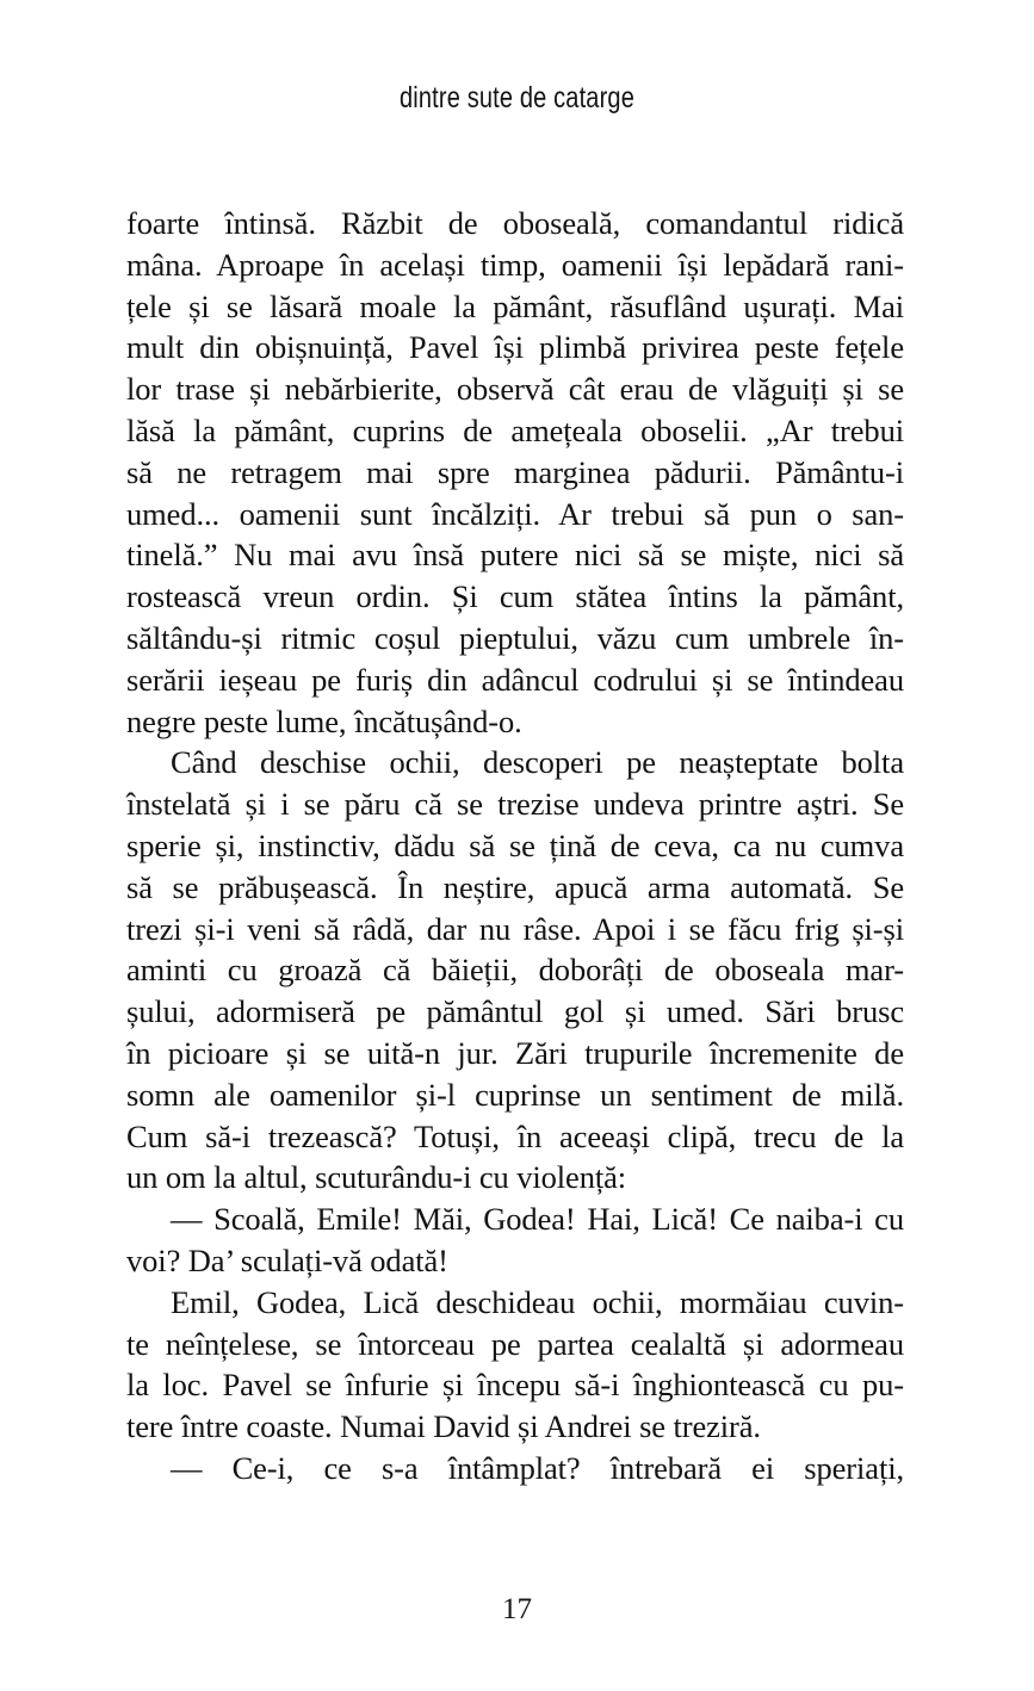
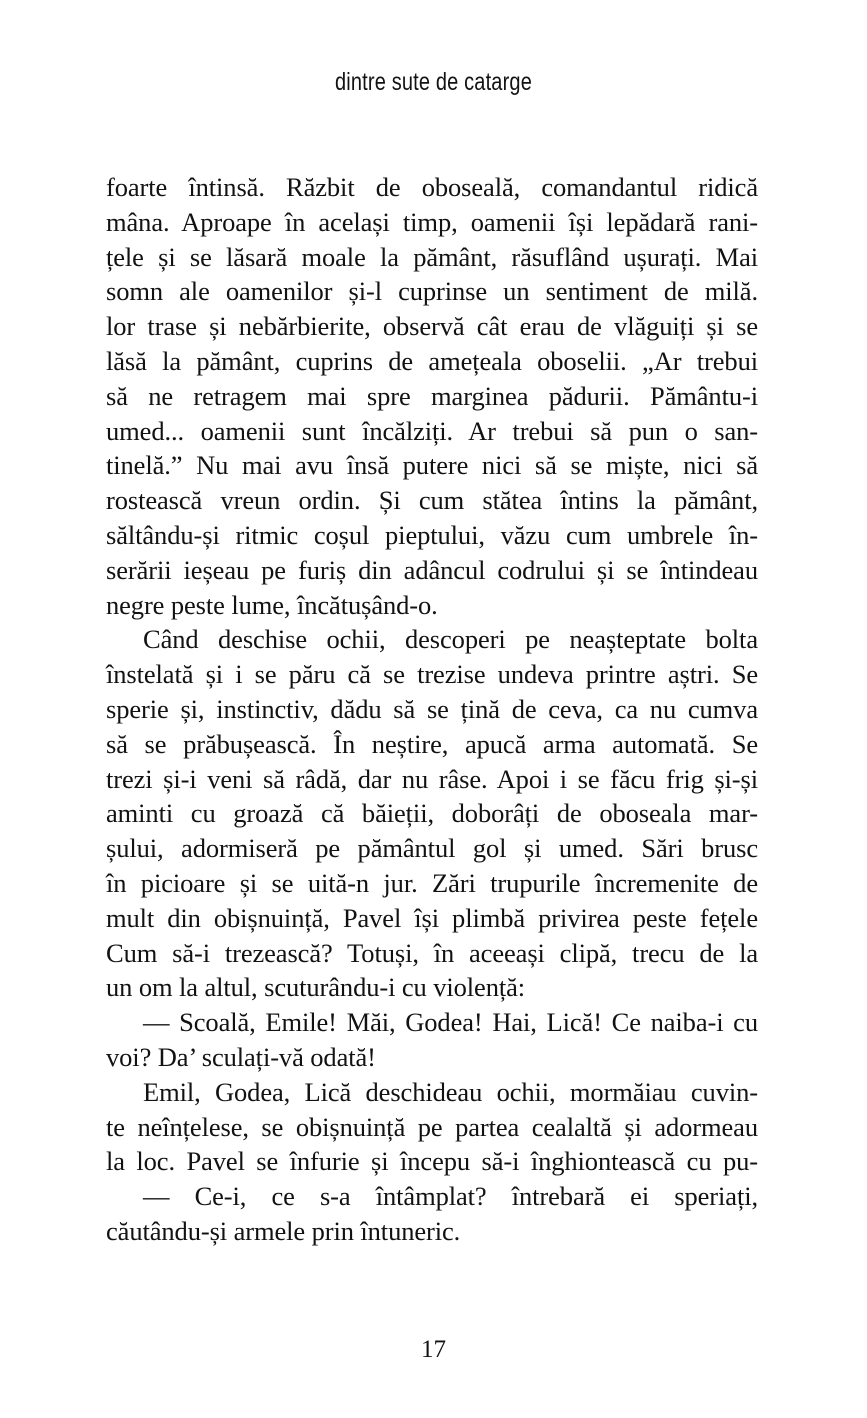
  dintre sute de catarge
  foarte întinsă. Răzbit de oboseală, comandantul ridică
  mâna. Aproape în același timp, oamenii își lepădară rani-
  țele și se lăsară moale la pământ, răsuflând ușurați. Mai
- mult din obișnuință, Pavel își plimbă privirea peste fețele
+ somn ale oamenilor și-l cuprinse un sentiment de milă.
  lor trase și nebărbierite, observă cât erau de vlăguiți și se
  lăsă la pământ, cuprins de amețeala oboselii. „Ar trebui
  să ne retragem mai spre marginea pădurii. Pământu-i
  umed... oamenii sunt încălziți. Ar trebui să pun o san-
  tinelă.” Nu mai avu însă putere nici să se miște, nici să
  rostească vreun ordin. Și cum stătea întins la pământ,
  săltându-și ritmic coșul pieptului, văzu cum umbrele în-
  serării ieșeau pe furiș din adâncul codrului și se întindeau
  negre peste lume, încătușând-o.
  Când deschise ochii, descoperi pe neașteptate bolta
  înstelată și i se păru că se trezise undeva printre aștri. Se
  sperie și, instinctiv, dădu să se țină de ceva, ca nu cumva
  să se prăbușească. În neștire, apucă arma automată. Se
  trezi și-i veni să râdă, dar nu râse. Apoi i se făcu frig și-și
  aminti cu groază că băieții, doborâți de oboseala mar-
  șului, adormiseră pe pământul gol și umed. Sări brusc
  în picioare și se uită-n jur. Zări trupurile încremenite de
- somn ale oamenilor și-l cuprinse un sentiment de milă.
+ mult din obișnuință, Pavel își plimbă privirea peste fețele
  Cum să-i trezească? Totuși, în aceeași clipă, trecu de la
  un om la altul, scuturându-i cu violență:
  — Scoală, Emile! Măi, Godea! Hai, Lică! Ce naiba-i cu
  voi? Da’ sculați-vă odată!
  Emil, Godea, Lică deschideau ochii, mormăiau cuvin-
- te neînțelese, se întorceau pe partea cealaltă și adormeau
+ te neînțelese, se obișnuință pe partea cealaltă și adormeau
  la loc. Pavel se înfurie și începu să-i înghiontească cu pu-
- tere între coaste. Numai David și Andrei se treziră.
  — Ce-i, ce s-a întâmplat? întrebară ei speriați,
+ căutându-și armele prin întuneric.
  17
